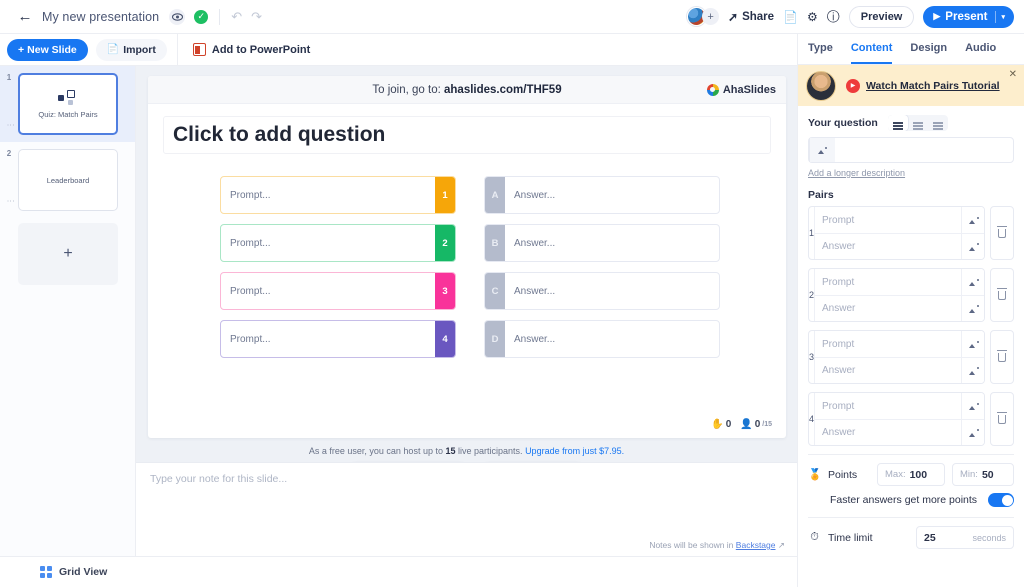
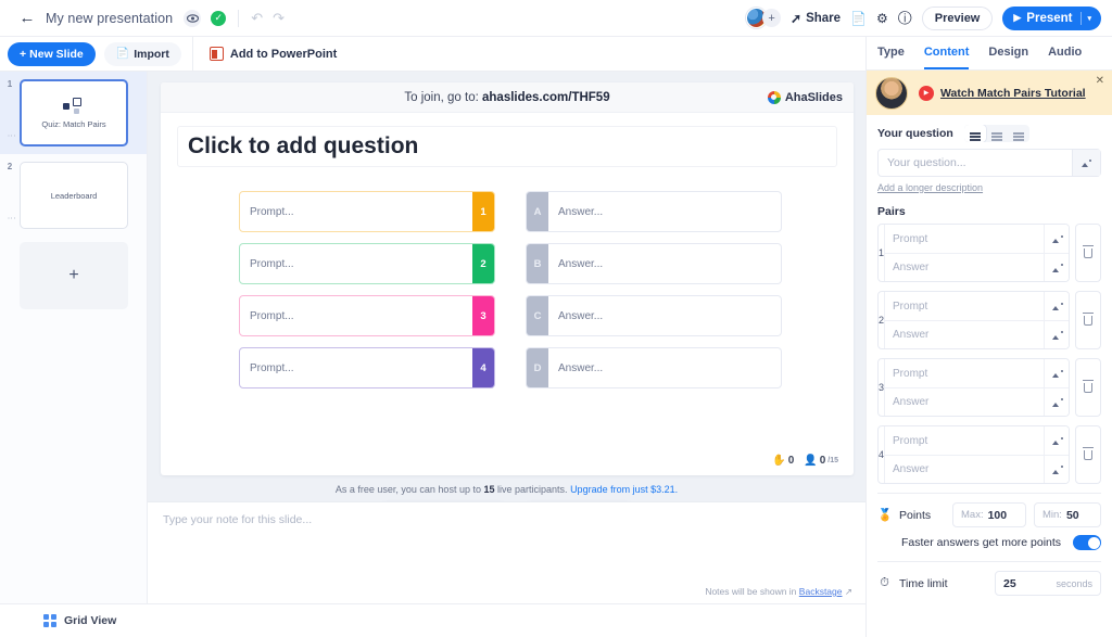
  ←
  My new presentation
  ✓
  ↶
  ↷
  +
  ➚
  Share
  📄
  ⚙
  ⓘ
  Preview
  ▶
  Present
  +
  New Slide
  📄
  Import
  Add to PowerPoint
  1
  Quiz: Match Pairs
  2
  Leaderboard
  +
  To join, go to: ahaslides.com/THF59
  AhaSlides
  Click to add question
  Prompt...
  1
  Prompt...
  2
  Prompt...
  3
  Prompt...
  4
  A
  Answer...
  B
  Answer...
  C
  Answer...
  D
  Answer...
  ✋
  0
  👤
  0
- As a free user, you can host up to 15 live participants. Upgrade from just $7.95.
+ As a free user, you can host up to 15 live participants. Upgrade from just $3.21.
  Type your note for this slide...
  Notes will be shown in Backstage ↗
  Grid View
  Type
  Content
  Design
  Audio
  Watch Match Pairs Tutorial
  ✕
  Your question
+ Your question...
  Add a longer description
  Pairs
  1
  Prompt
  Answer
  2
  Prompt
  Answer
  3
  Prompt
  Answer
  4
  Prompt
  Answer
  🏅
  Points
  Max:
  100
  Min:
  50
  Faster answers get more points
  ⏱
  Time limit
  25
  seconds
